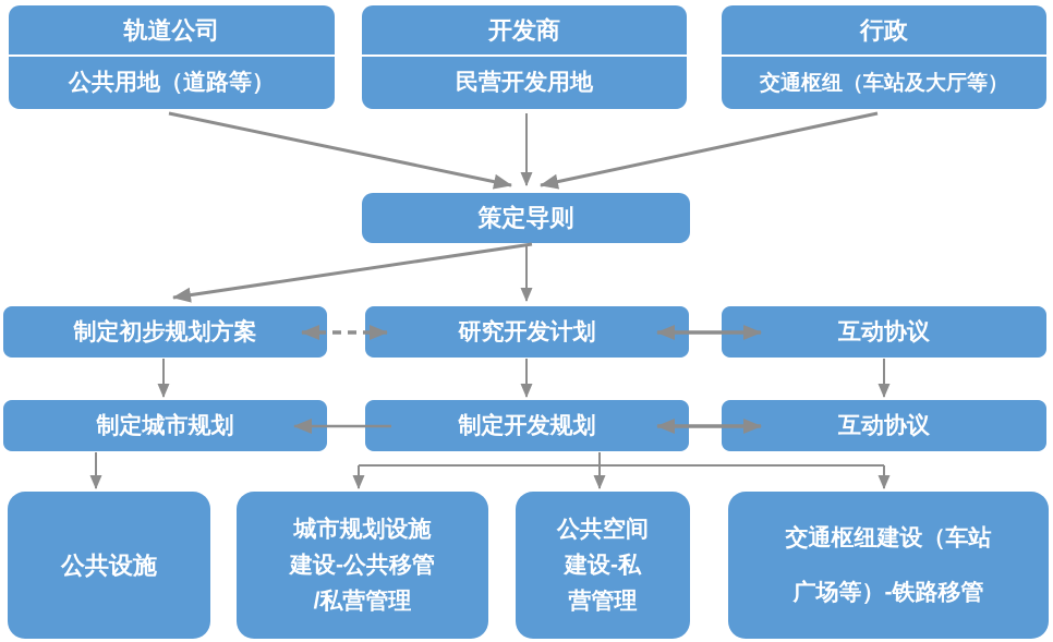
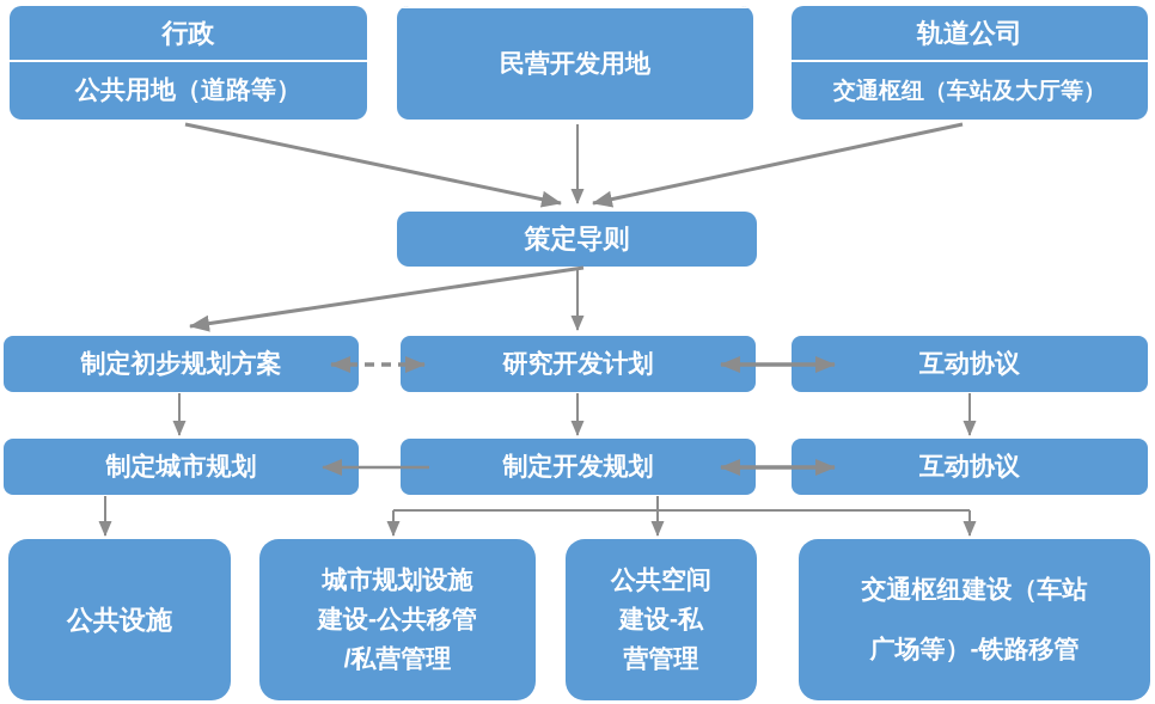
- 轨道公司
+ 行政
  公共用地（道路等）
- 开发商
  民营开发用地
- 行政
+ 轨道公司
  交通枢纽（车站及大厅等）
  策定导则
  制定初步规划方案
  研究开发计划
  互动协议
  制定城市规划
  制定开发规划
  互动协议
  公共设施
  城市规划设施
  建设-公共移管
  /私营管理
  公共空间
  建设-私
  营管理
  交通枢纽建设（车站
  广场等）-铁路移管
